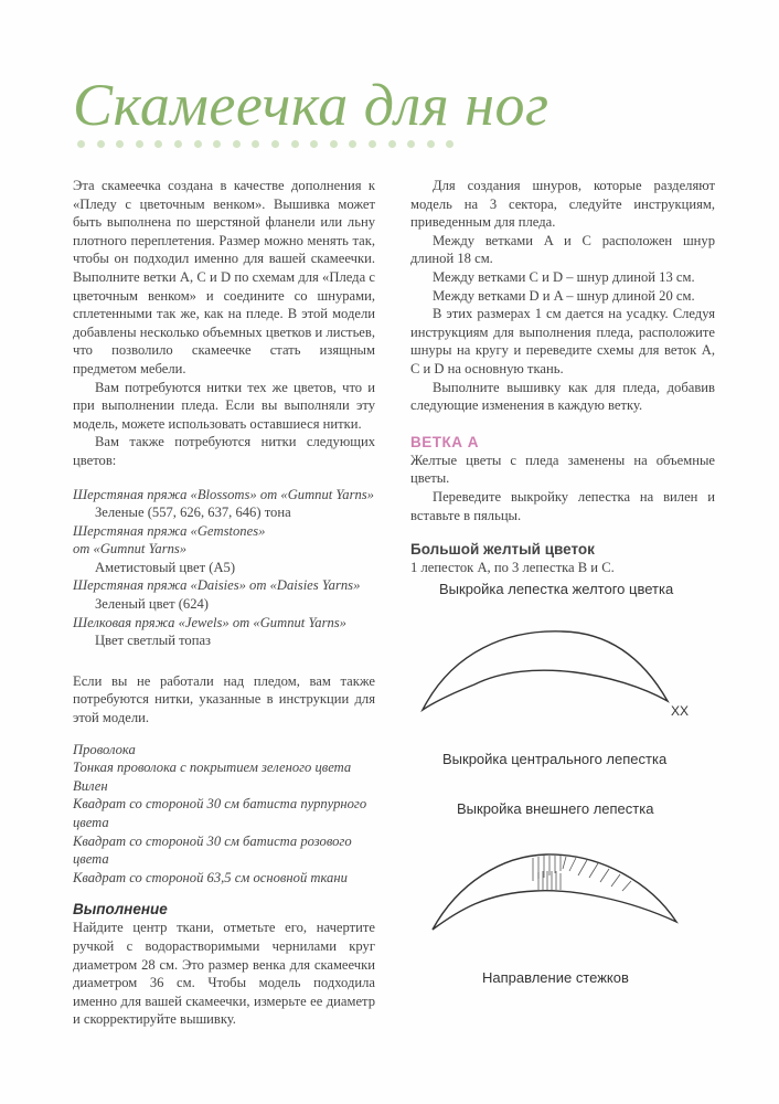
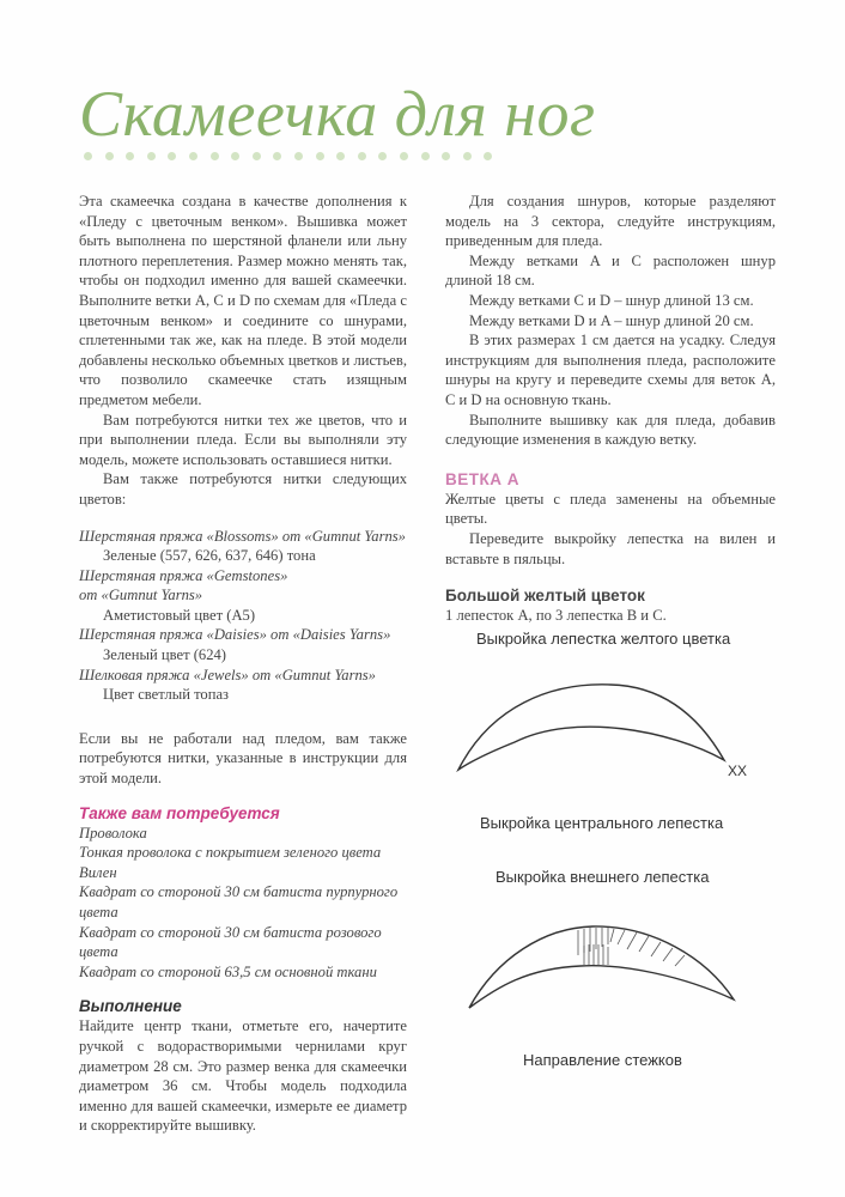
  Скамеечка для ног
  Эта скамеечка создана в качестве дополнения к «Пледу с цветочным венком». Вышивка может быть выполнена по шерстяной фланели или льну плотного переплетения. Размер можно менять так, чтобы он подходил именно для вашей скамеечки. Выполните ветки A, C и D по схемам для «Пледа с цветочным венком» и соедините со шнурами, сплетенными так же, как на пледе. В этой модели добавлены несколько объемных цветков и листьев, что позволило скамеечке стать изящным предметом мебели.
  Вам потребуются нитки тех же цветов, что и при выполнении пледа. Если вы выполняли эту модель, можете использовать оставшиеся нитки.
  Вам также потребуются нитки следующих цветов:
  Шерстяная пряжа «Blossoms» от «Gumnut Yarns»
  Зеленые (557, 626, 637, 646) тона
  Шерстяная пряжа «Gemstones»
  от «Gumnut Yarns»
  Аметистовый цвет (A5)
  Шерстяная пряжа «Daisies» от «Daisies Yarns»
  Зеленый цвет (624)
  Шелковая пряжа «Jewels» от «Gumnut Yarns»
  Цвет светлый топаз
  Если вы не работали над пледом, вам также потребуются нитки, указанные в инструкции для этой модели.
+ Также вам потребуется
  Проволока
  Тонкая проволока с покрытием зеленого цвета
  Вилен
  Квадрат со стороной 30 см батиста пурпурного цвета
  Квадрат со стороной 30 см батиста розового цвета
  Квадрат со стороной 63,5 см основной ткани
  Выполнение
  Найдите центр ткани, отметьте его, начертите ручкой с водорастворимыми чернилами круг диаметром 28 см. Это размер венка для скамеечки диаметром 36 см. Чтобы модель подходила именно для вашей скамеечки, измерьте ее диаметр и скорректируйте вышивку.
  Для создания шнуров, которые разделяют модель на 3 сектора, следуйте инструкциям, приведенным для пледа.
  Между ветками A и C расположен шнур длиной 18 см.
  Между ветками C и D – шнур длиной 13 см.
  Между ветками D и A – шнур длиной 20 см.
  В этих размерах 1 см дается на усадку. Следуя инструкциям для выполнения пледа, расположите шнуры на кругу и переведите схемы для веток A, C и D на основную ткань.
  Выполните вышивку как для пледа, добавив следующие изменения в каждую ветку.
  ВЕТКА А
  Желтые цветы с пледа заменены на объемные цветы.
  Переведите выкройку лепестка на вилен и вставьте в пяльцы.
  Большой желтый цветок
  1 лепесток А, по 3 лепестка В и С.
  Выкройка лепестка желтого цветка
  XX
  Выкройка центрального лепестка
  Выкройка внешнего лепестка
  Направление стежков
